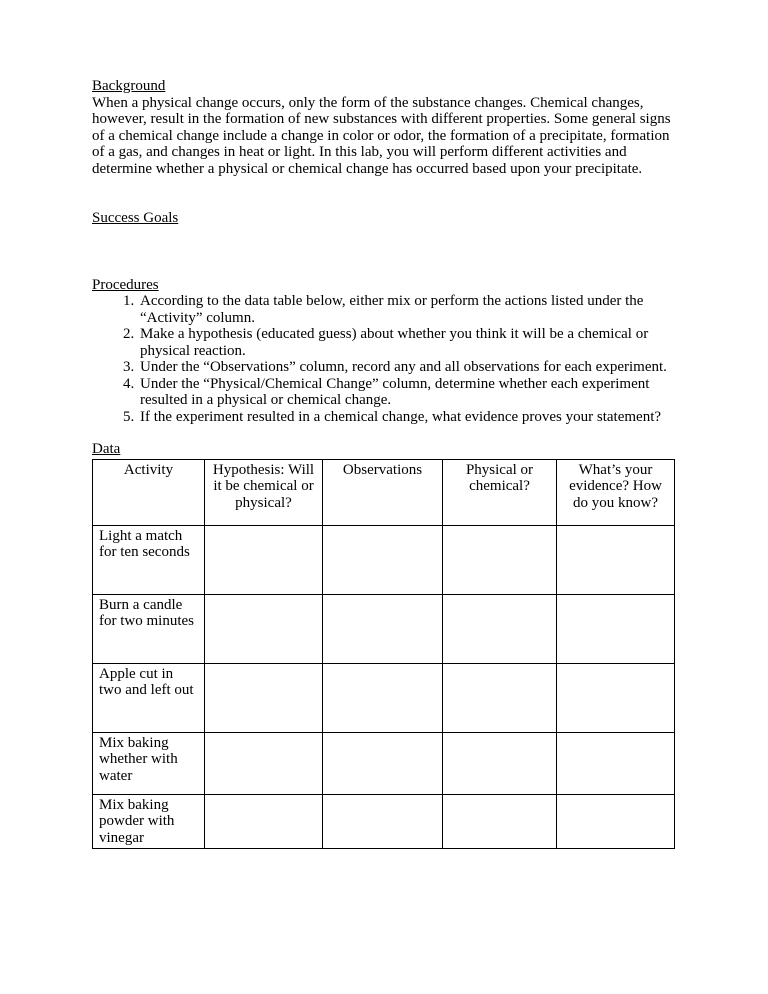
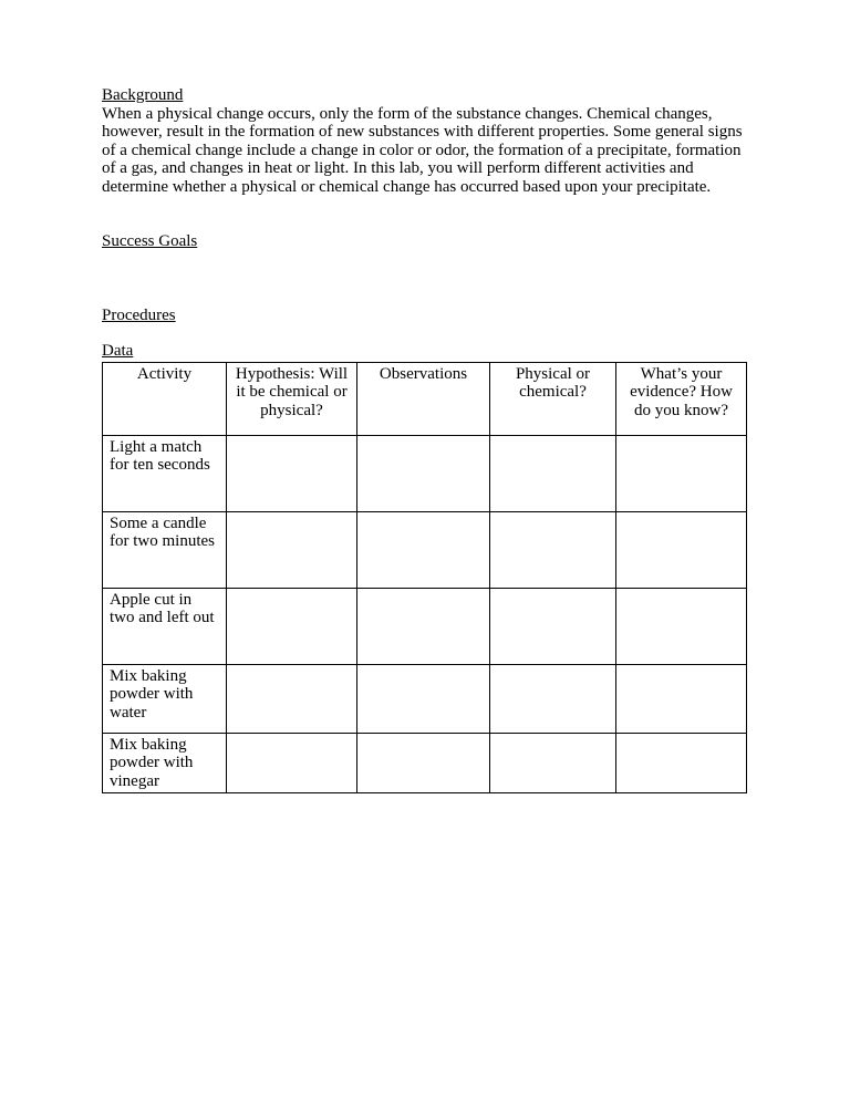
  Background
  When a physical change occurs, only the form of the substance changes. Chemical changes, however, result in the formation of new substances with different properties. Some general signs of a chemical change include a change in color or odor, the formation of a precipitate, formation of a gas, and changes in heat or light. In this lab, you will perform different activities and determine whether a physical or chemical change has occurred based upon your precipitate.
  Success Goals
  Procedures
- According to the data table below, either mix or perform the actions listed under the “Activity” column.
- Make a hypothesis (educated guess) about whether you think it will be a chemical or physical reaction.
- Under the “Observations” column, record any and all observations for each experiment.
- Under the “Physical/Chemical Change” column, determine whether each experiment resulted in a physical or chemical change.
- If the experiment resulted in a chemical change, what evidence proves your statement?
  Data
  Activity	Hypothesis: Will it be chemical or physical?	Observations	Physical or chemical?	What’s your evidence? How do you know?
  Light a match for ten seconds
- Burn a candle for two minutes
+ Some a candle for two minutes
  Apple cut in two and left out
- Mix baking whether with water
+ Mix baking powder with water
  Mix baking powder with vinegar
